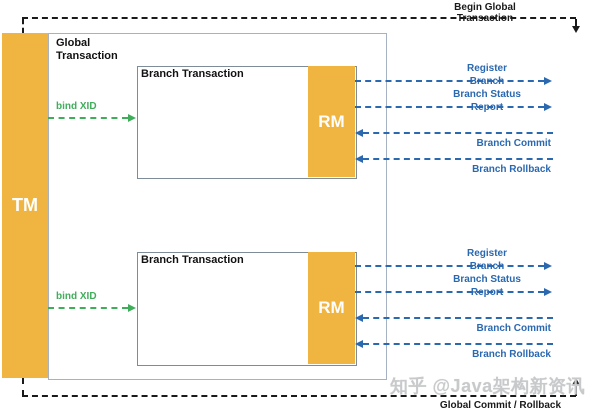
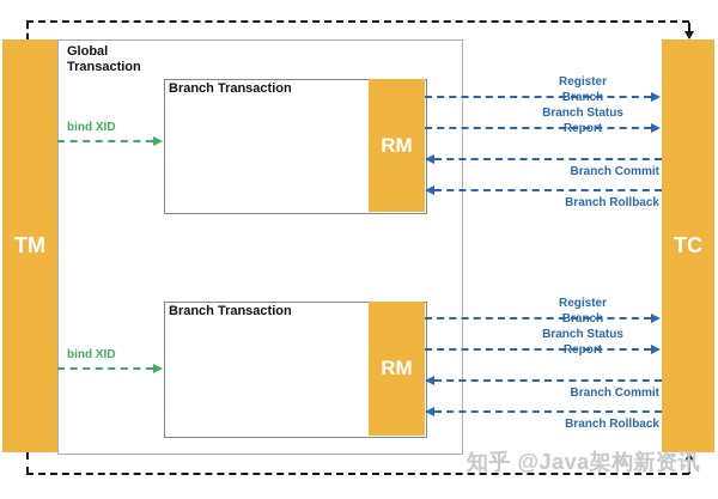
  Global Transaction
  TM
+ TC
  Branch Transaction
  RM
  bind XID
  Register Branch
  Branch Status Report
  Branch Commit
  Branch Rollback
  Branch Transaction
  RM
  bind XID
  Register Branch
  Branch Status Report
  Branch Commit
  Branch Rollback
- Begin Global Transaction
- Global Commit / Rollback
  知乎 @Java架构新资讯
